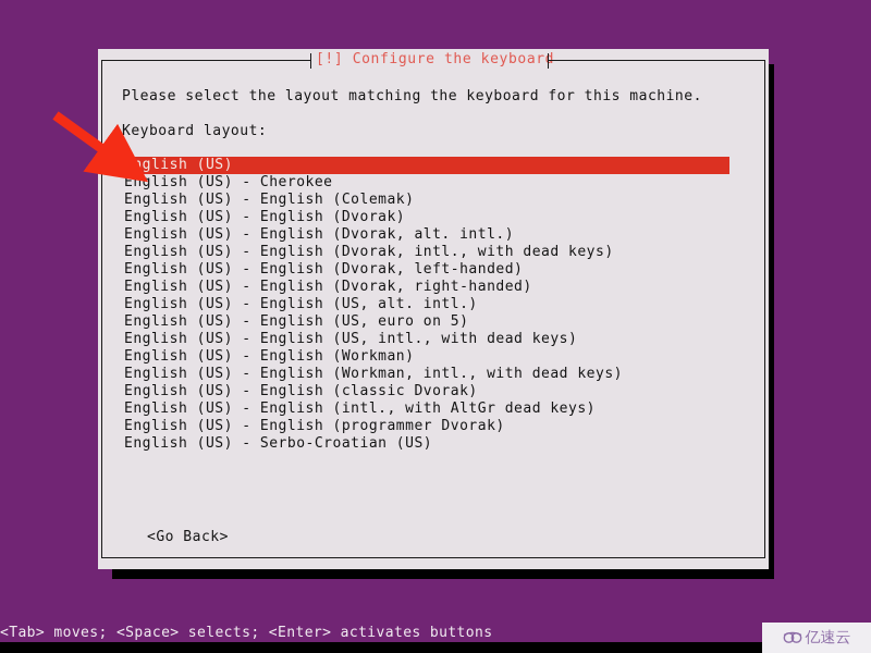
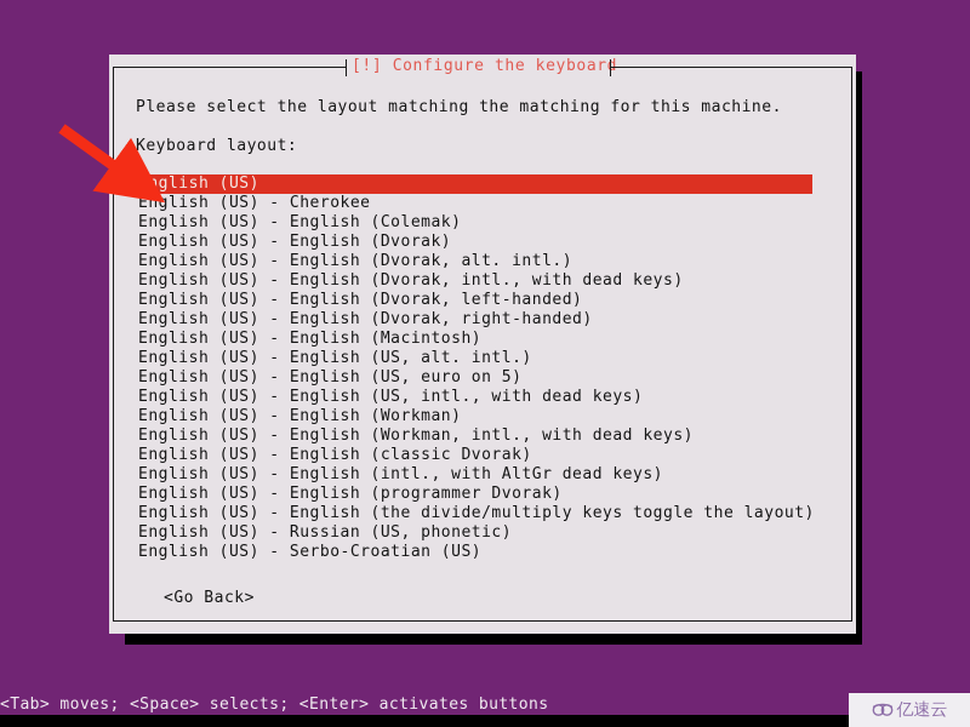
  [!] Configure the keyboar
- Please select the layout matching the keyboard for this machine.
+ Please select the layout matching the matching for this machine.
  Keyboard layout:
  English (US)
  English (US) - Cherokee
  English (US) - English (Colemak)
  English (US) - English (Dvorak)
  English (US) - English (Dvorak, alt. intl.)
  English (US) - English (Dvorak, intl., with dead keys)
  English (US) - English (Dvorak, left-handed)
  English (US) - English (Dvorak, right-handed)
+ English (US) - English (Macintosh)
  English (US) - English (US, alt. intl.)
  English (US) - English (US, euro on 5)
  English (US) - English (US, intl., with dead keys)
  English (US) - English (Workman)
  English (US) - English (Workman, intl., with dead keys)
  English (US) - English (classic Dvorak)
  English (US) - English (intl., with AltGr dead keys)
  English (US) - English (programmer Dvorak)
+ English (US) - English (the divide/multiply keys toggle the layout)
+ English (US) - Russian (US, phonetic)
  English (US) - Serbo-Croatian (US)
  <Go Back>
  <Tab> moves; <Space> selects; <Enter> activates buttons
  亿速云
